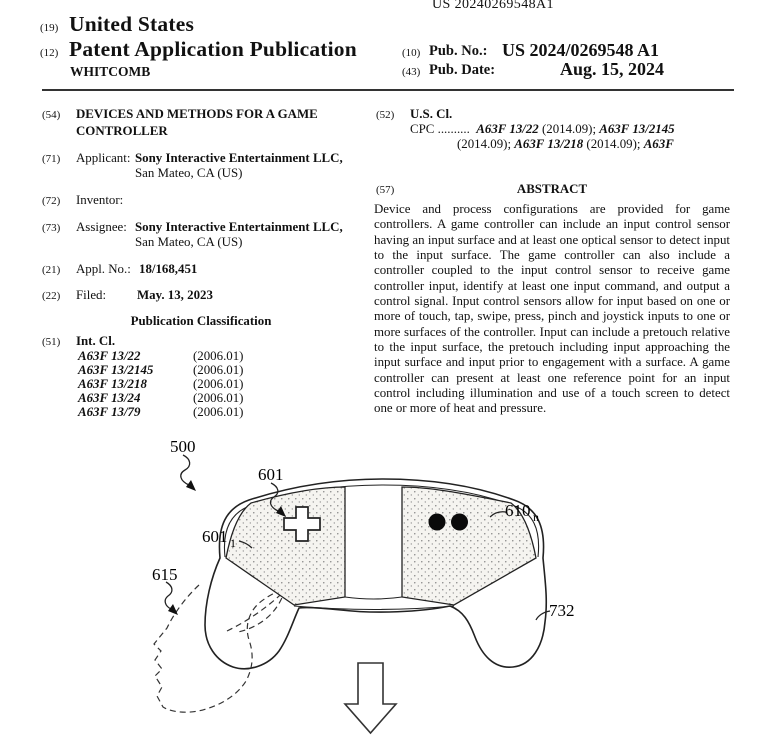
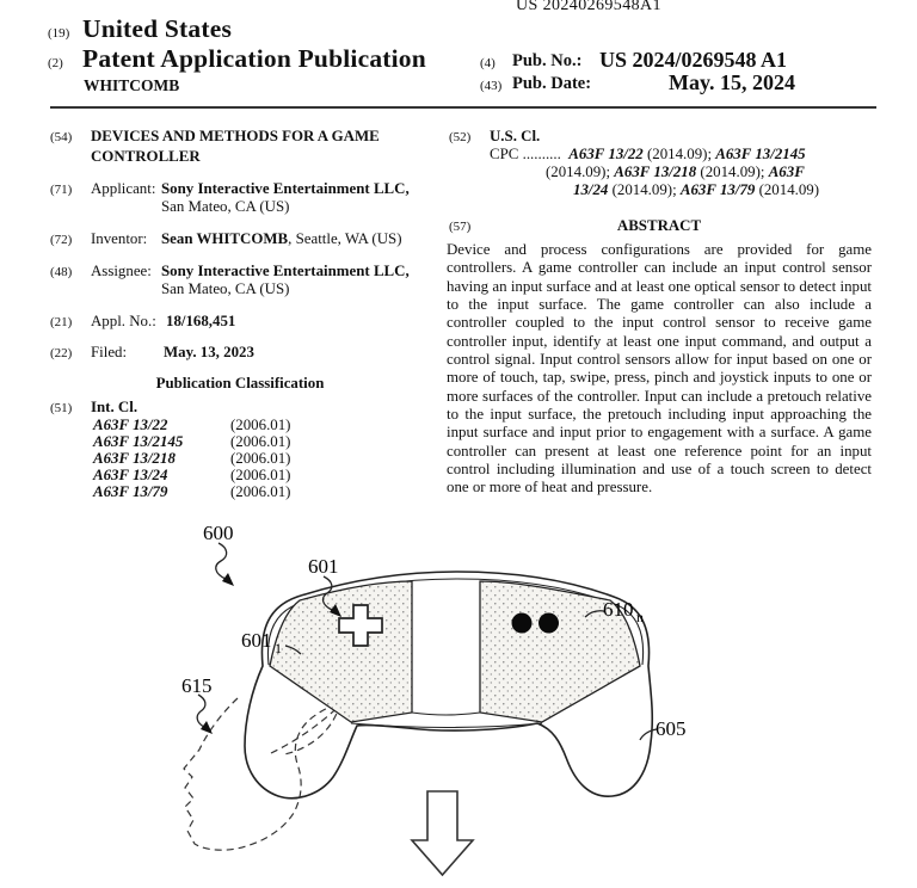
  US 20240269548A1
  (19)
  United States
- (12)
+ (2)
  Patent Application Publication
  WHITCOMB
- (10)
+ (4)
  Pub. No.:
  US 2024/0269548 A1
  (43)
  Pub. Date:
- Aug. 15, 2024
+ May. 15, 2024
  (54)
  DEVICES AND METHODS FOR A GAME
  CONTROLLER
  (71)
  Applicant:
  Sony Interactive Entertainment LLC,
  San Mateo, CA (US)
  (72)
  Inventor:
+ Sean WHITCOMB, Seattle, WA (US)
- (73)
+ (48)
  Assignee:
  Sony Interactive Entertainment LLC,
  San Mateo, CA (US)
  (21)
  Appl. No.:
  18/168,451
  (22)
  Filed:
  May. 13, 2023
  Publication Classification
  (51)
  Int. Cl.
  A63F 13/22
  (2006.01)
  A63F 13/2145
  (2006.01)
  A63F 13/218
  (2006.01)
  A63F 13/24
  (2006.01)
  A63F 13/79
  (2006.01)
  (52)
  U.S. Cl.
  CPC .......... A63F 13/22 (2014.09); A63F 13/2145
  (2014.09); A63F 13/218 (2014.09); A63F
+ 13/24 (2014.09); A63F 13/79 (2014.09)
  (57)
  ABSTRACT
  Device and process configurations are provided for game controllers. A game controller can include an input control sensor having an input surface and at least one optical sensor to detect input to the input surface. The game controller can also include a controller coupled to the input control sensor to receive game controller input, identify at least one input command, and output a control signal. Input control sensors allow for input based on one or more of touch, tap, swipe, press, pinch and joystick inputs to one or more surfaces of the controller. Input can include a pretouch relative to the input surface, the pretouch including input approaching the input surface and input prior to engagement with a surface. A game controller can present at least one reference point for an input control including illumination and use of a touch screen to detect one or more of heat and pressure.
- 500
+ 600
  601
  601
  1
  615
  610
  n
- 732
+ 605
